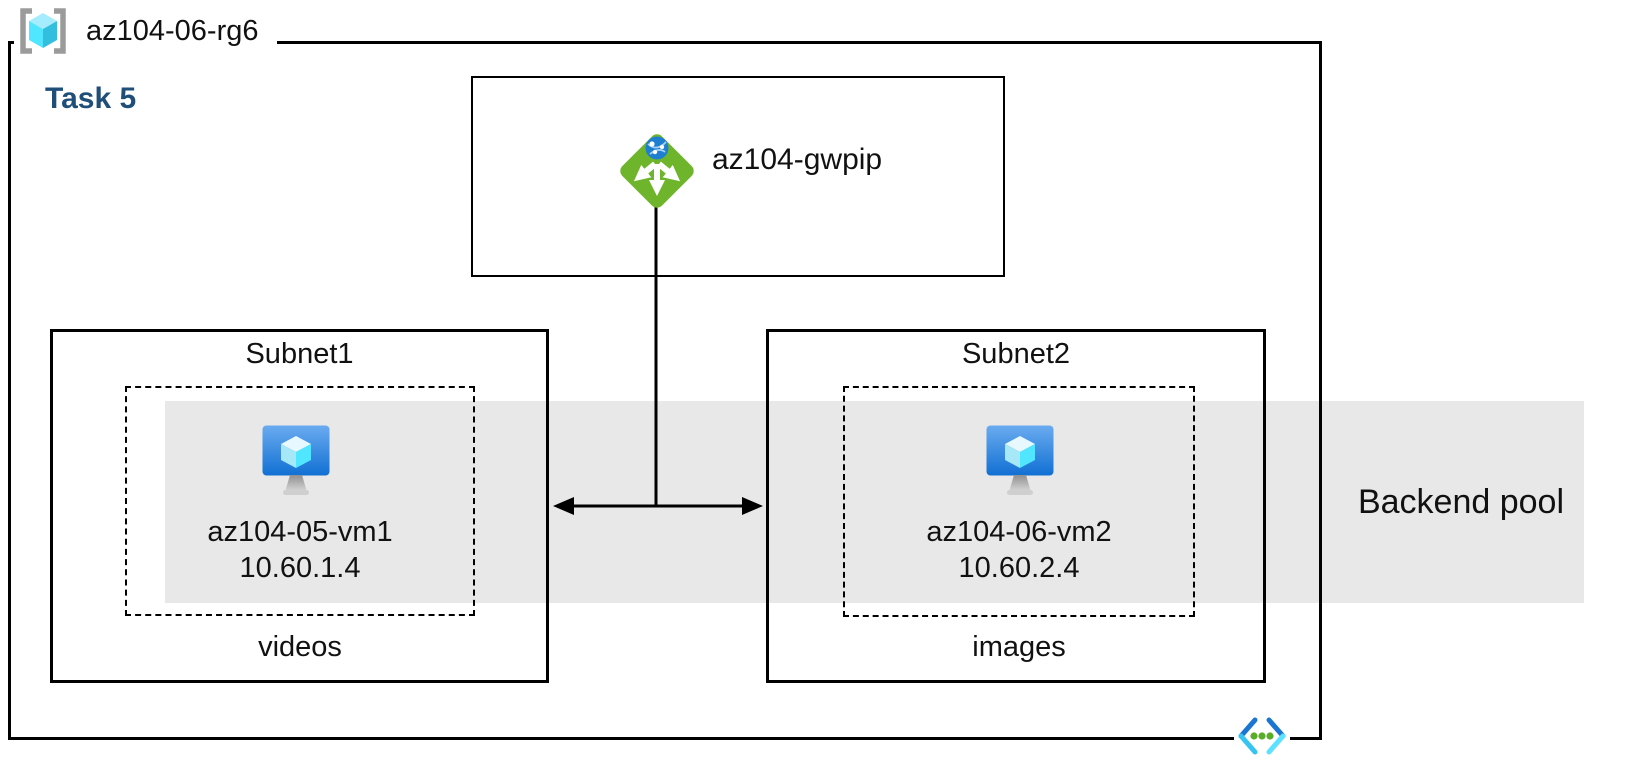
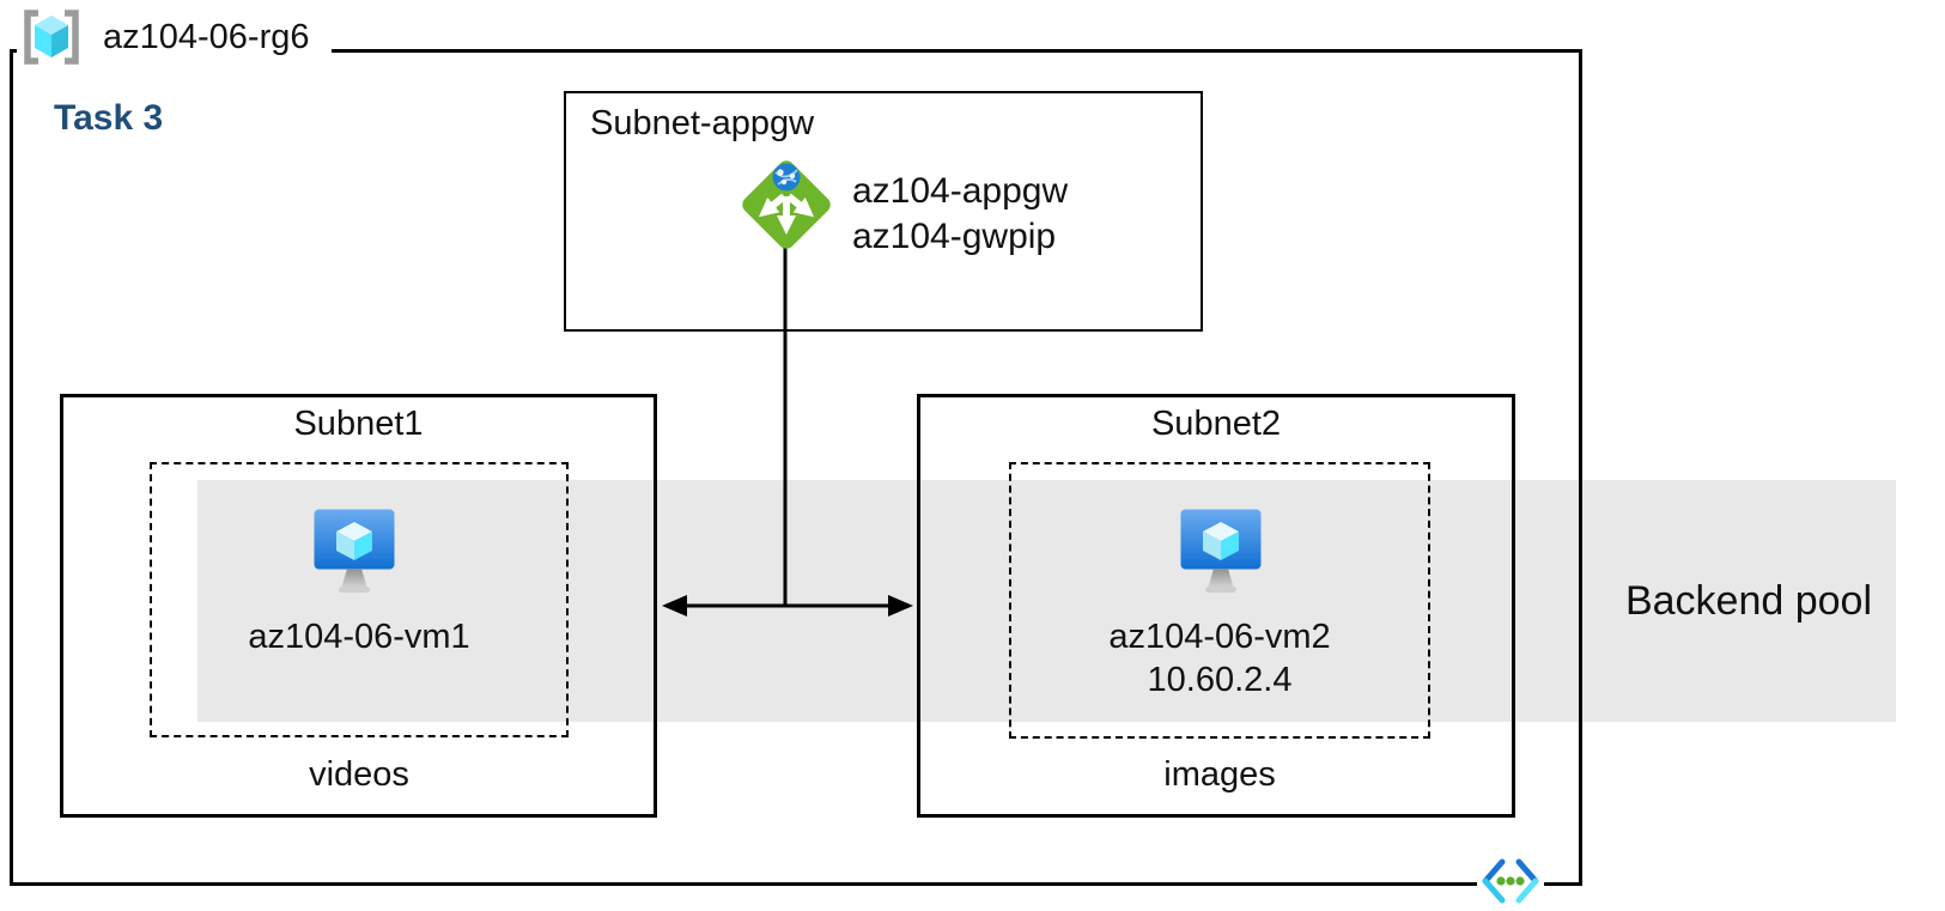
  Backend pool
  Subnet1
  Subnet2
+ Subnet-appgw
+ az104-appgw
  az104-gwpip
- az104-05-vm1
+ az104-06-vm1
- 10.60.1.4
  videos
  az104-06-vm2
  10.60.2.4
  images
  az104-06-rg6
- Task 5
+ Task 3
